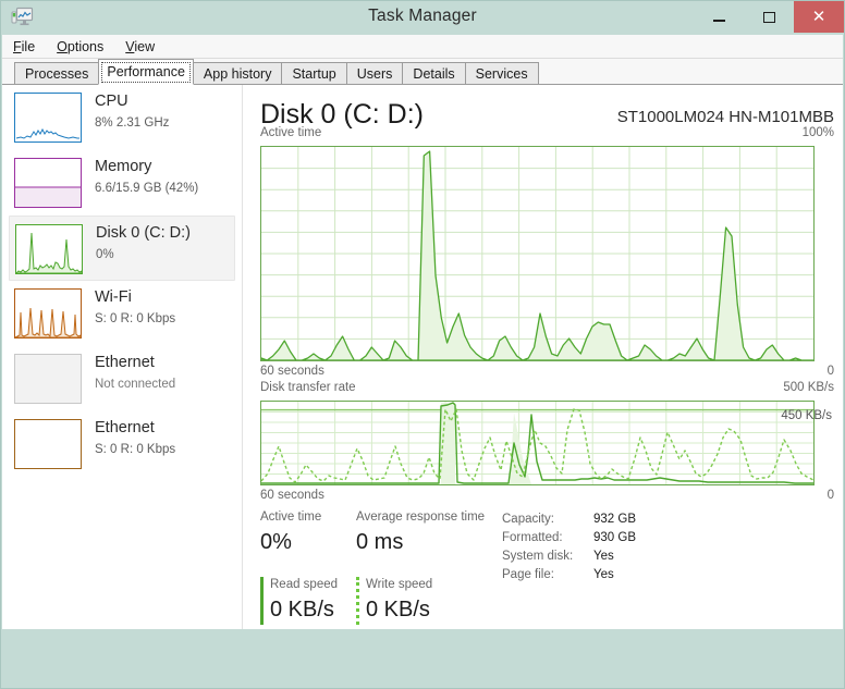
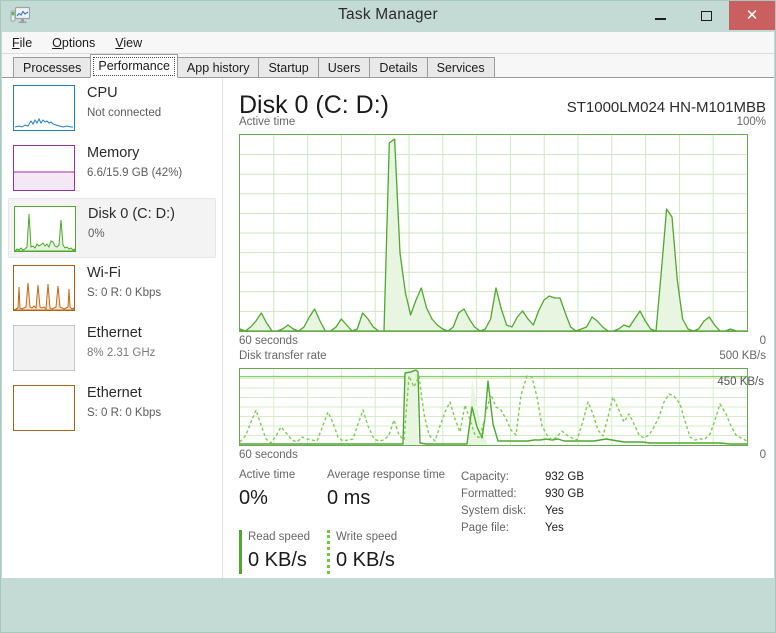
  Task Manager
  ✕
  File
  Options
  View
  Processes
  Performance
  App history
  Startup
  Users
  Details
  Services
  CPU
- 8% 2.31 GHz
+ Not connected
  Memory
  6.6/15.9 GB (42%)
  Disk 0 (C: D:)
  0%
  Wi-Fi
  S: 0 R: 0 Kbps
  Ethernet
- Not connected
+ 8% 2.31 GHz
  Ethernet
  S: 0 R: 0 Kbps
  Disk 0 (C: D:)
  ST1000LM024 HN-M101MBB
  Active time
  100%
  60 seconds
  0
  Disk transfer rate
  500 KB/s
  450 KB/s
  60 seconds
  0
  Active time
  0%
  Average response time
  0 ms
  Read speed
  0 KB/s
  Write speed
  0 KB/s
  Capacity:
  932 GB
  Formatted:
  930 GB
  System disk:
  Yes
  Page file:
  Yes
